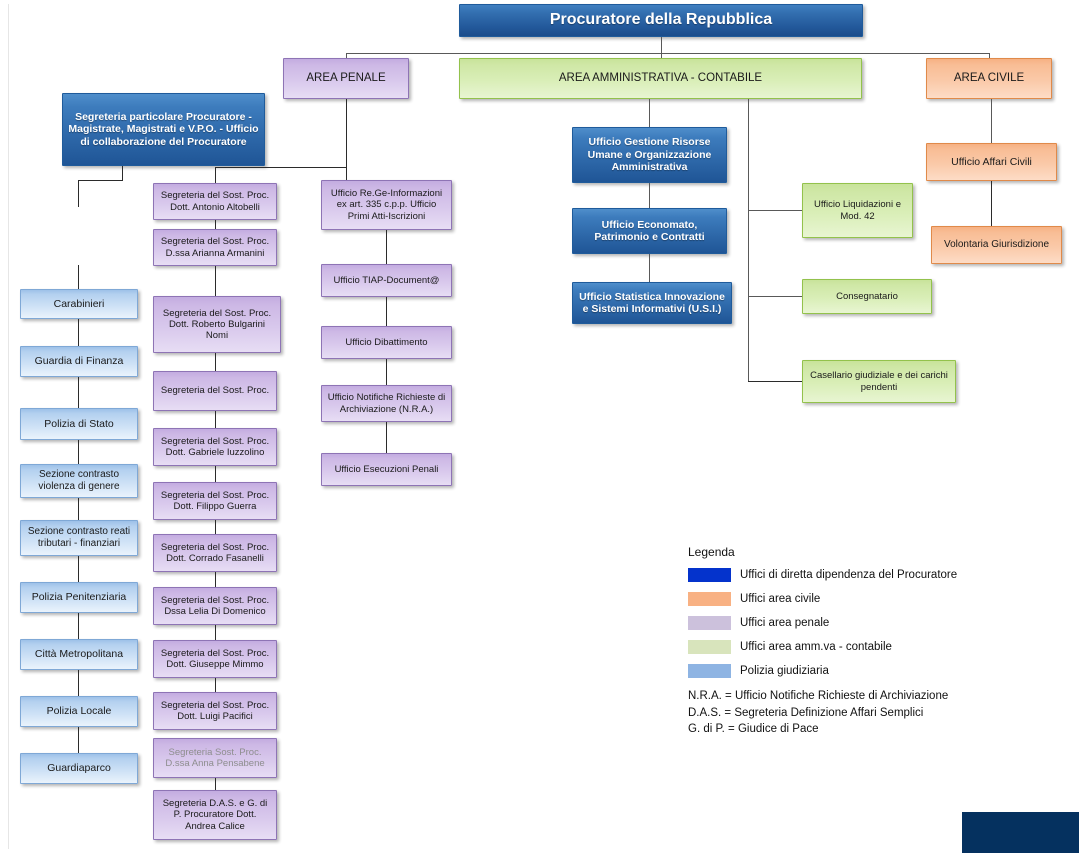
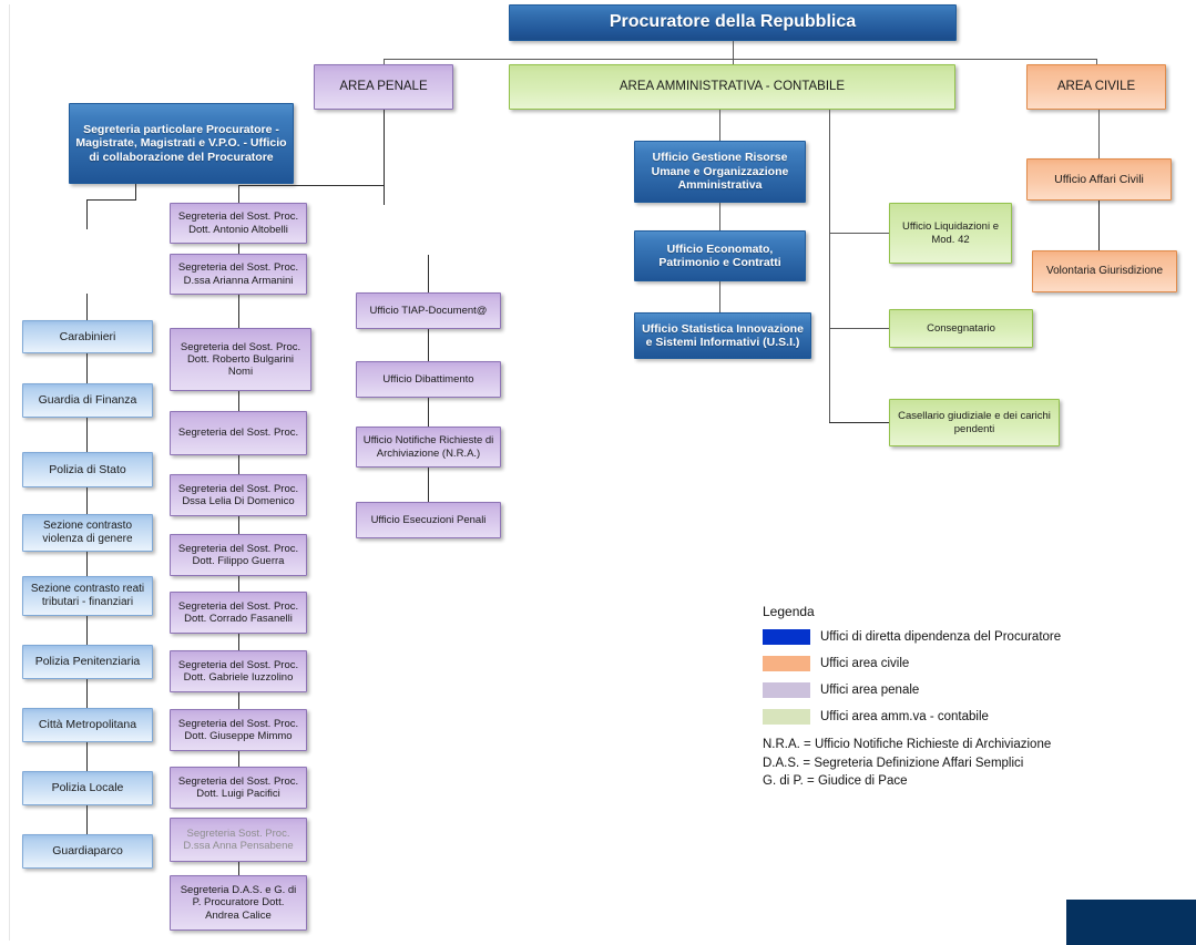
  Procuratore della Repubblica
  AREA PENALE
  AREA AMMINISTRATIVA - CONTABILE
  AREA CIVILE
  Segreteria particolare Procuratore - Magistrate, Magistrati e V.P.O. - Ufficio di collaborazione del Procuratore
  Carabinieri
  Guardia di Finanza
  Polizia di Stato
  Sezione contrasto violenza di genere
  Sezione contrasto reati tributari - finanziari
  Polizia Penitenziaria
  Città Metropolitana
  Polizia Locale
  Guardiaparco
  Segreteria del Sost. Proc. Dott. Antonio Altobelli
  Segreteria del Sost. Proc. D.ssa Arianna Armanini
  Segreteria del Sost. Proc. Dott. Roberto Bulgarini Nomi
  Segreteria del Sost. Proc.
- Segreteria del Sost. Proc. Dott. Gabriele Iuzzolino
+ Segreteria del Sost. Proc. Dssa Lelia Di Domenico
  Segreteria del Sost. Proc. Dott. Filippo Guerra
  Segreteria del Sost. Proc. Dott. Corrado Fasanelli
- Segreteria del Sost. Proc. Dssa Lelia Di Domenico
+ Segreteria del Sost. Proc. Dott. Gabriele Iuzzolino
  Segreteria del Sost. Proc. Dott. Giuseppe Mimmo
  Segreteria del Sost. Proc. Dott. Luigi Pacifici
  Segreteria Sost. Proc. D.ssa Anna Pensabene
  Segreteria D.A.S. e G. di P. Procuratore Dott. Andrea Calice
- Ufficio Re.Ge-Informazioni ex art. 335 c.p.p. Ufficio Primi Atti-Iscrizioni
  Ufficio TIAP-Document@
  Ufficio Dibattimento
  Ufficio Notifiche Richieste di Archiviazione (N.R.A.)
  Ufficio Esecuzioni Penali
  Ufficio Gestione Risorse Umane e Organizzazione Amministrativa
  Ufficio Economato, Patrimonio e Contratti
  Ufficio Statistica Innovazione e Sistemi Informativi (U.S.I.)
  Ufficio Liquidazioni e Mod. 42
  Consegnatario
  Casellario giudiziale e dei carichi pendenti
  Ufficio Affari Civili
  Volontaria Giurisdizione
  Legenda
  Uffici di diretta dipendenza del Procuratore
  Uffici area civile
  Uffici area penale
  Uffici area amm.va - contabile
- Polizia giudiziaria
  N.R.A. = Ufficio Notifiche Richieste di Archiviazione
  D.A.S. = Segreteria Definizione Affari Semplici
  G. di P. = Giudice di Pace
